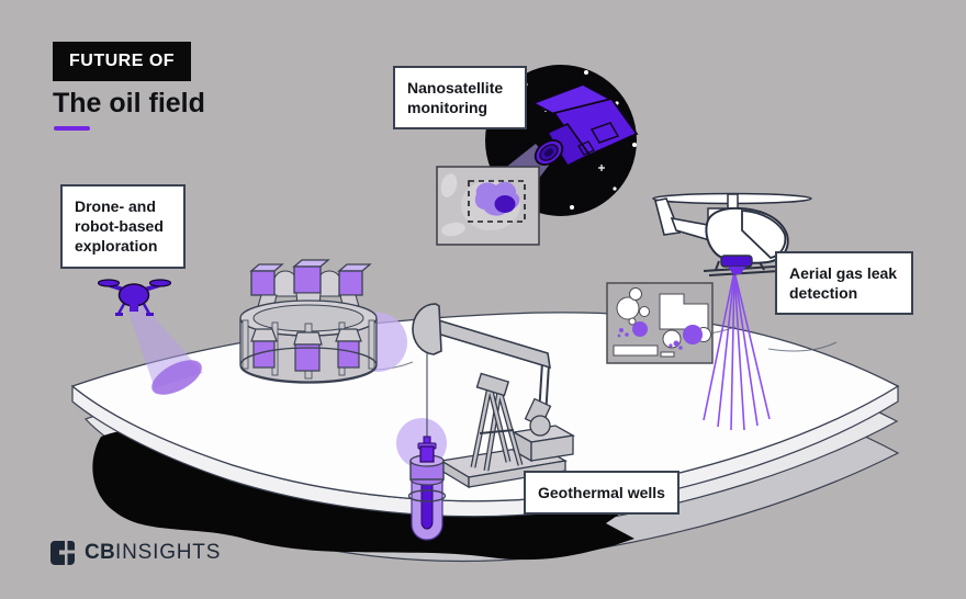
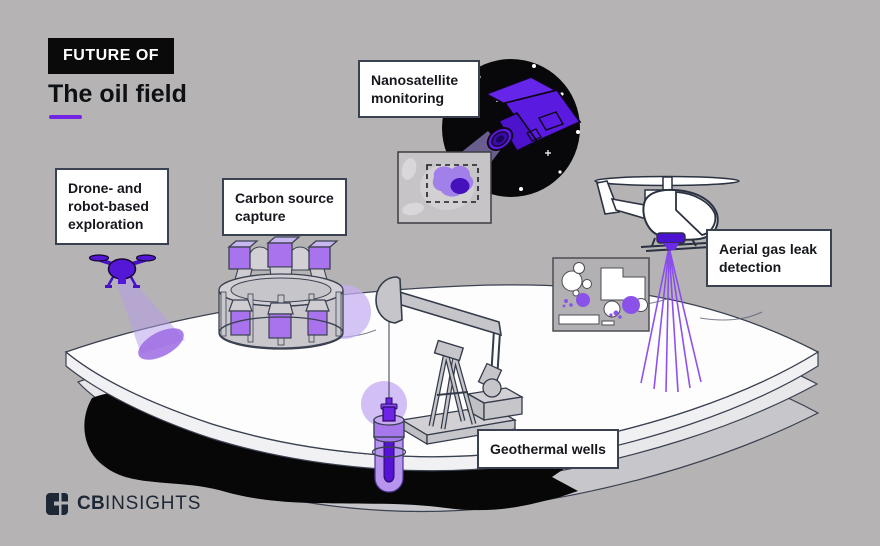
  FUTURE OF
  The oil field
  Drone- and robot-based exploration
+ Carbon source capture
  Nanosatellite monitoring
  Aerial gas leak detection
  Geothermal wells
  CBINSIGHTS
